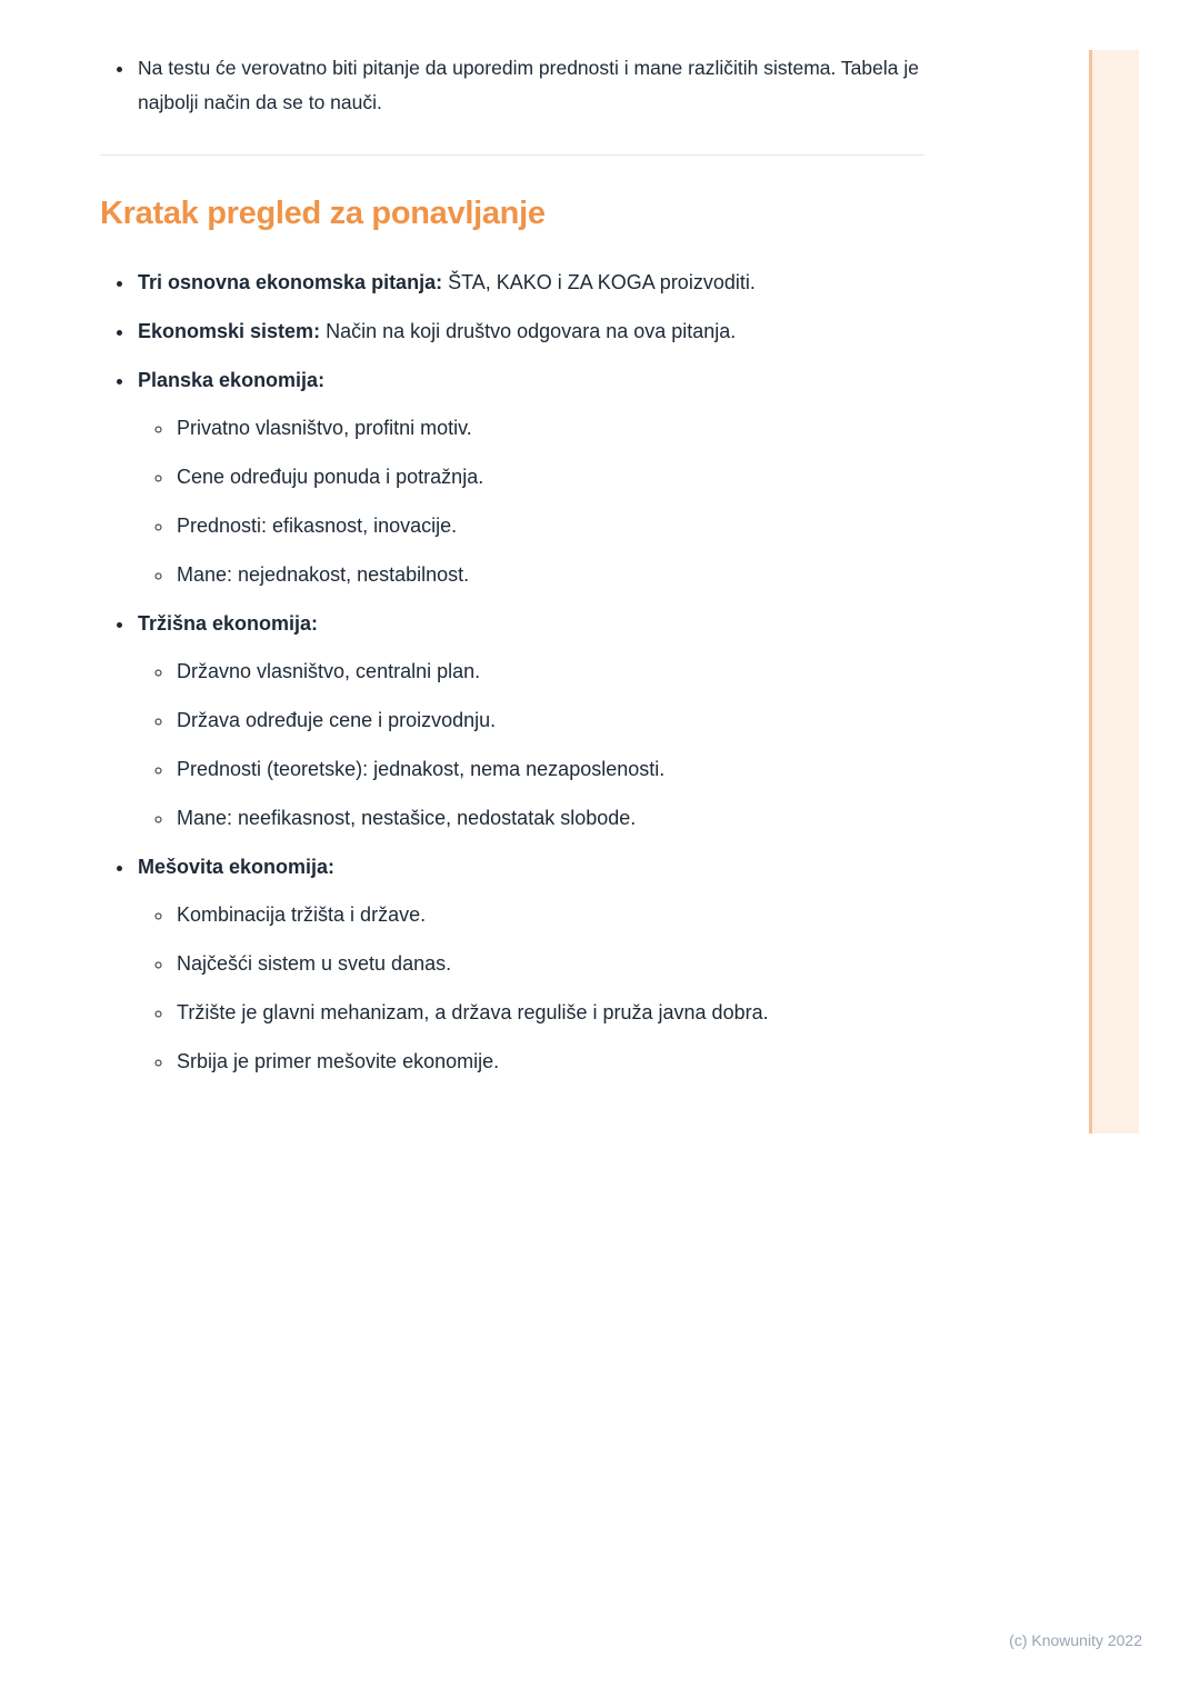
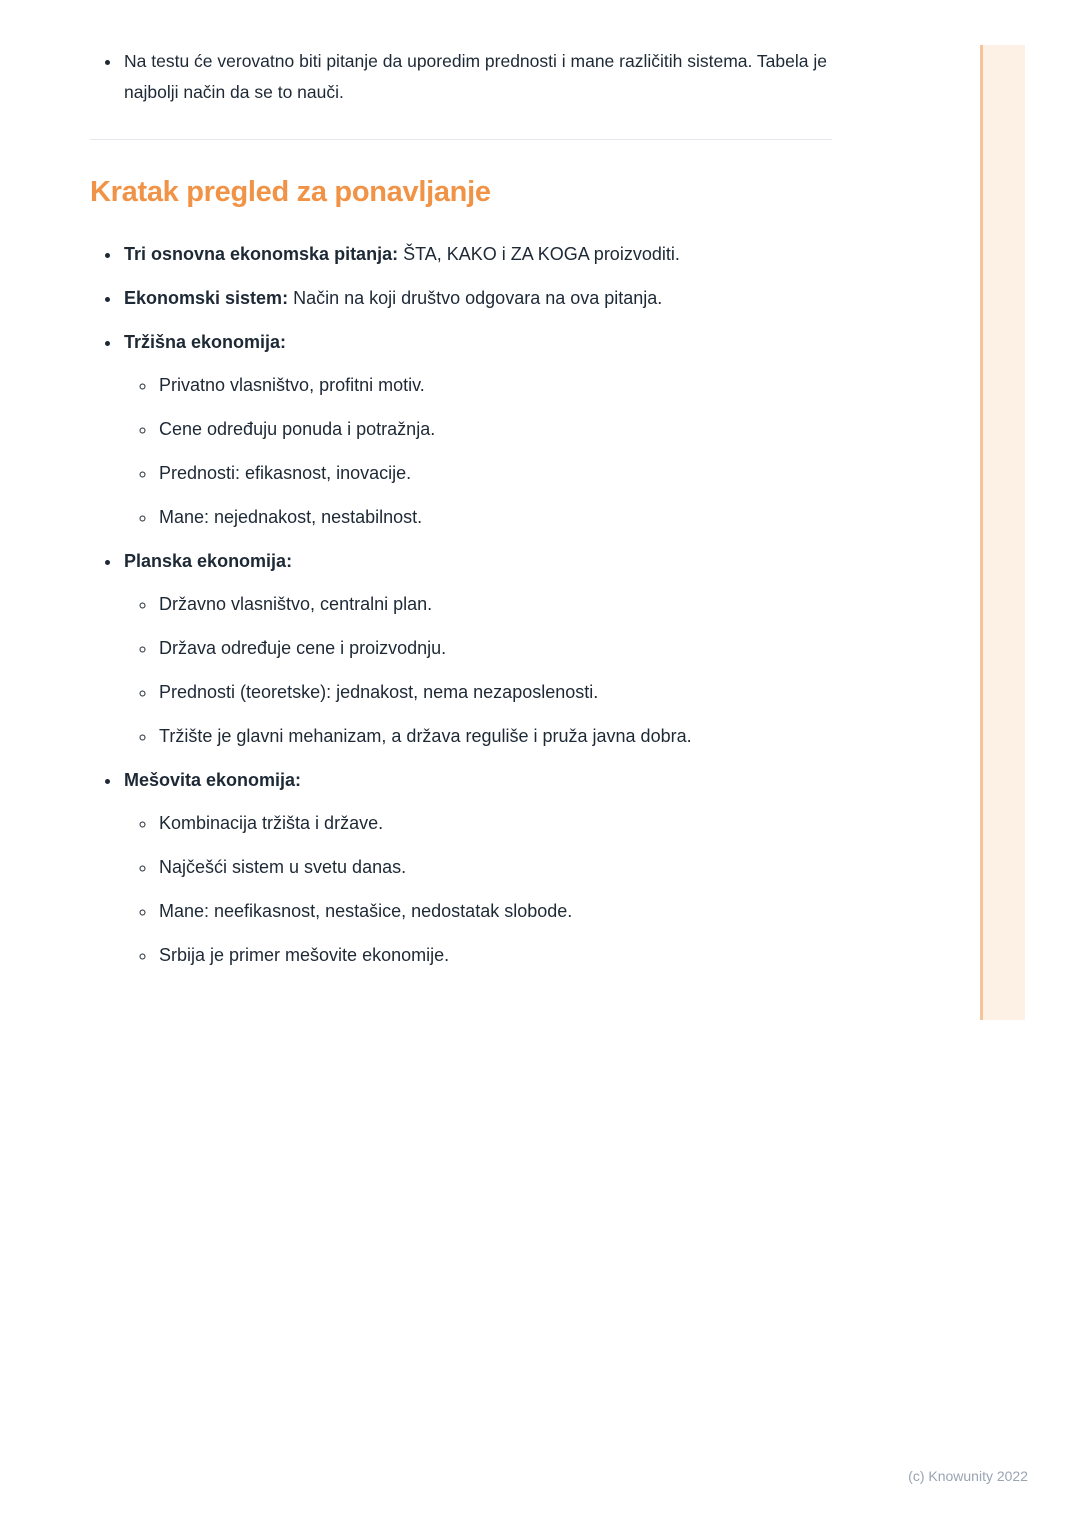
  Na testu će verovatno biti pitanje da uporedim prednosti i mane različitih sistema. Tabela je najbolji način da se to nauči.
  Kratak pregled za ponavljanje
  Tri osnovna ekonomska pitanja: ŠTA, KAKO i ZA KOGA proizvoditi.
  Ekonomski sistem: Način na koji društvo odgovara na ova pitanja.
- Planska ekonomija:
+ Tržišna ekonomija:
  Privatno vlasništvo, profitni motiv.
  Cene određuju ponuda i potražnja.
  Prednosti: efikasnost, inovacije.
  Mane: nejednakost, nestabilnost.
- Tržišna ekonomija:
+ Planska ekonomija:
  Državno vlasništvo, centralni plan.
  Država određuje cene i proizvodnju.
  Prednosti (teoretske): jednakost, nema nezaposlenosti.
- Mane: neefikasnost, nestašice, nedostatak slobode.
+ Tržište je glavni mehanizam, a država reguliše i pruža javna dobra.
  Mešovita ekonomija:
  Kombinacija tržišta i države.
  Najčešći sistem u svetu danas.
- Tržište je glavni mehanizam, a država reguliše i pruža javna dobra.
+ Mane: neefikasnost, nestašice, nedostatak slobode.
  Srbija je primer mešovite ekonomije.
  (c) Knowunity 2022
